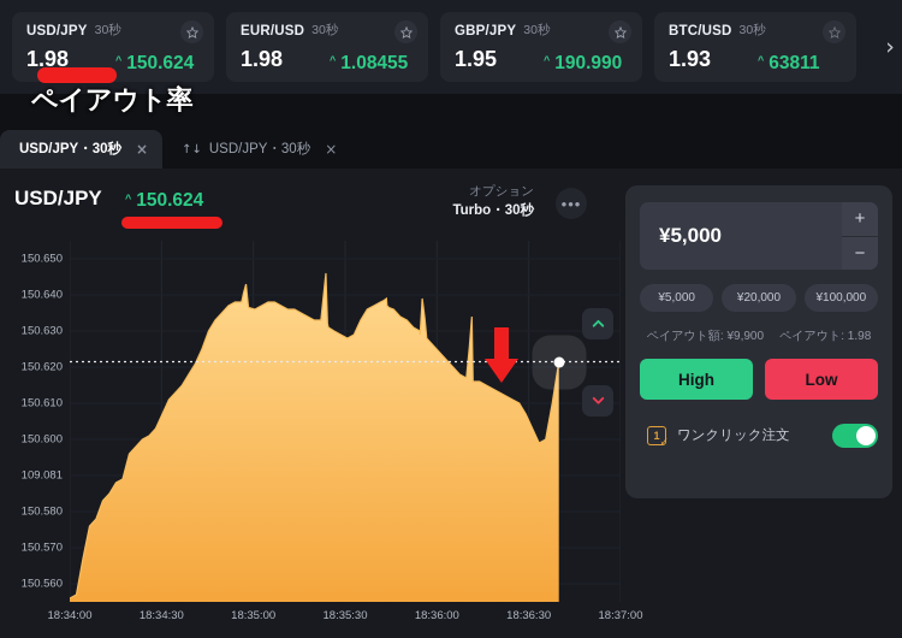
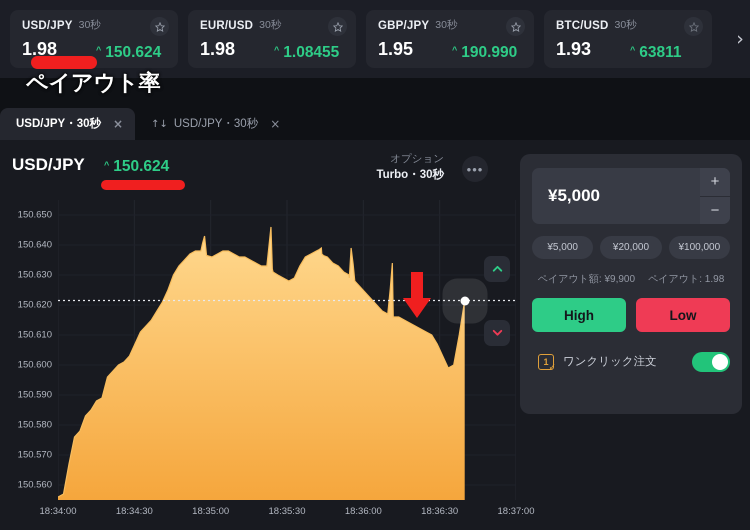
  USD/JPY
  30秒
  1.98
  ^
  150.624
  EUR/USD
  30秒
  1.98
  ^
  1.08455
  GBP/JPY
  30秒
  1.95
  ^
  190.990
  BTC/USD
  30秒
  1.93
  ^
  63811
  ›
  USD/JPY・30秒
  ×
  ↑↓
  USD/JPY・30秒
  ×
  USD/JPY
  ^
  150.624
  オプション
  Turbo・30秒
  •••
  150.650
  150.640
  150.630
  150.620
  150.610
  150.600
- 109.081
+ 150.590
  150.580
  150.570
  150.560
  18:34:00
  18:34:30
  18:35:00
  18:35:30
  18:36:00
  18:36:30
  18:37:00
  ¥5,000
  +
  −
  ¥5,000
  ¥20,000
  ¥100,000
  ペイアウト額: ¥9,900
  ペイアウト: 1.98
  High
  Low
  1
  ✓
  ワンクリック注文
  ペイアウト率
